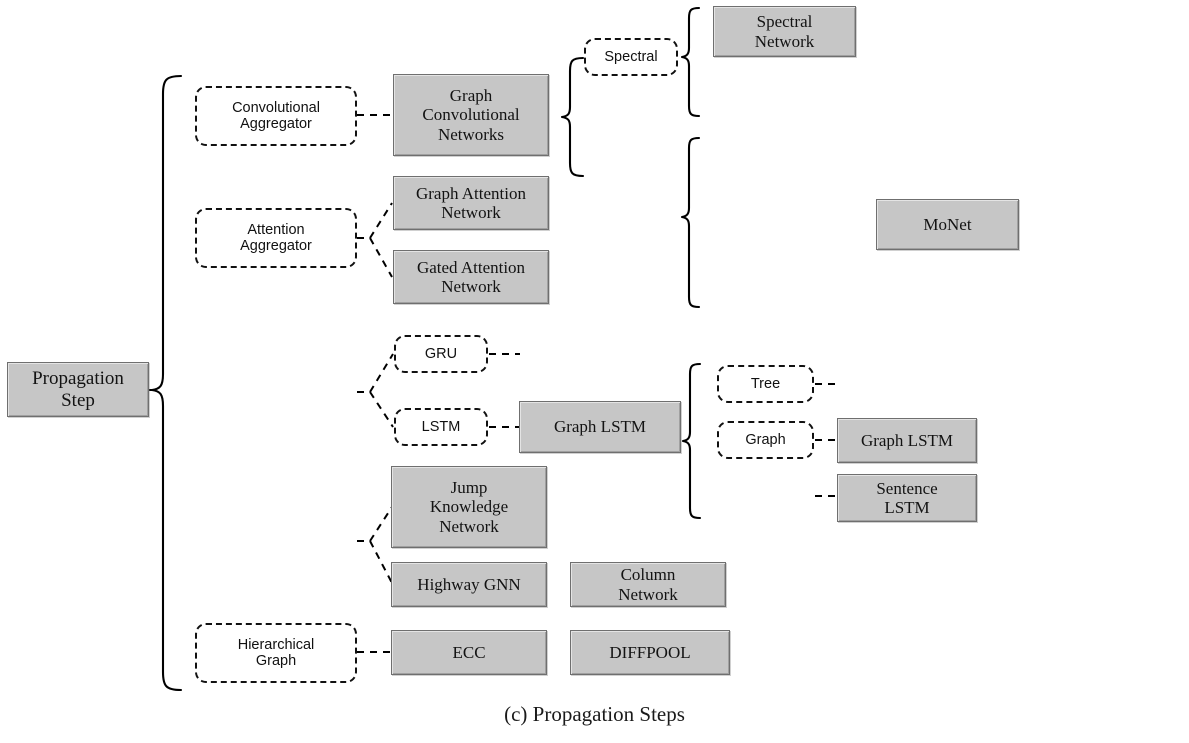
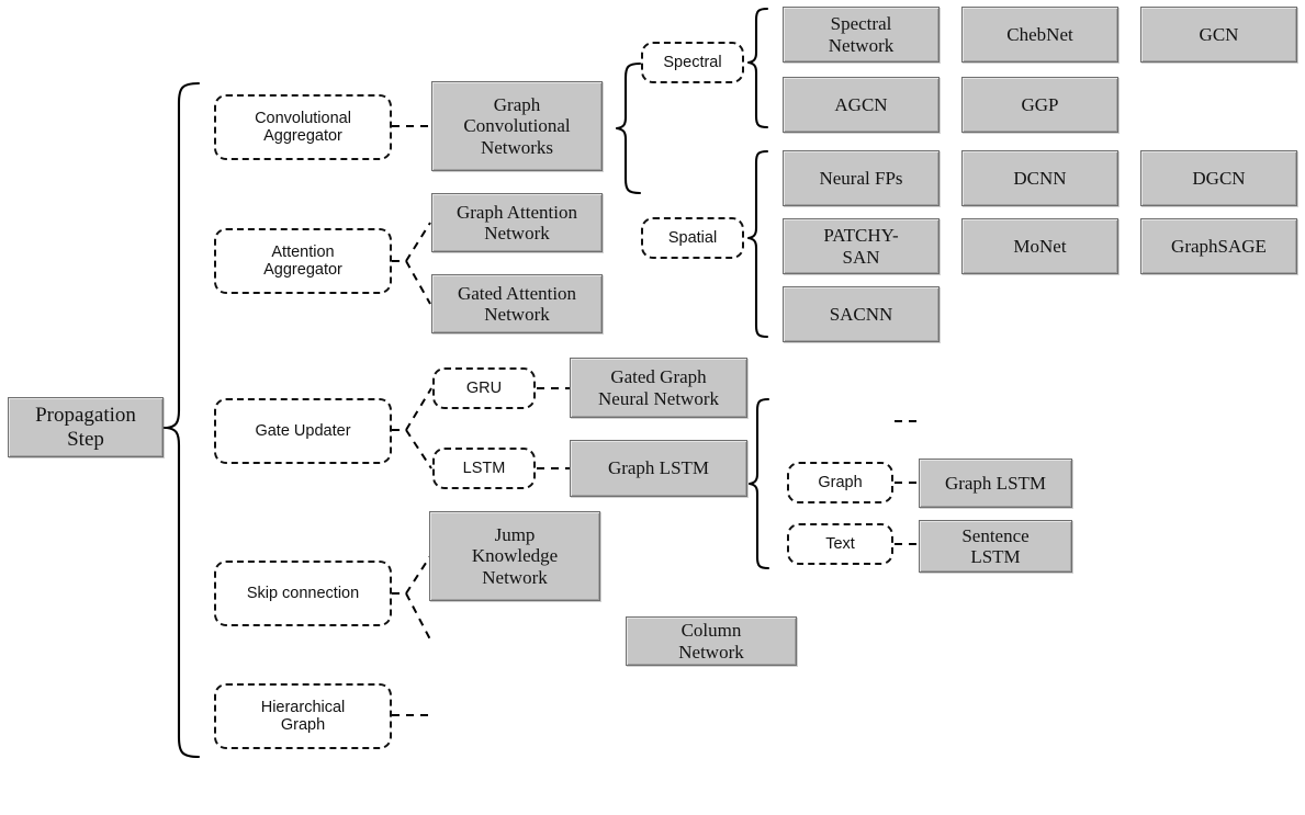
  Propagation
  Step
  Convolutional
  Aggregator
  Attention
  Aggregator
+ Gate Updater
+ Skip connection
  Hierarchical
  Graph
  Spectral
+ Spatial
  GRU
  LSTM
- Tree
  Graph
+ Text
  Graph
  Convolutional
  Networks
  Graph Attention
  Network
  Gated Attention
  Network
  Spectral
  Network
+ ChebNet
+ GCN
+ AGCN
+ GGP
+ Neural FPs
+ DCNN
+ DGCN
+ PATCHY-
+ SAN
  MoNet
+ GraphSAGE
+ SACNN
+ Gated Graph
+ Neural Network
  Graph LSTM
  Graph LSTM
  Sentence
  LSTM
  Jump
  Knowledge
  Network
- Highway GNN
  Column
  Network
- ECC
- DIFFPOOL
- (c) Propagation Steps
